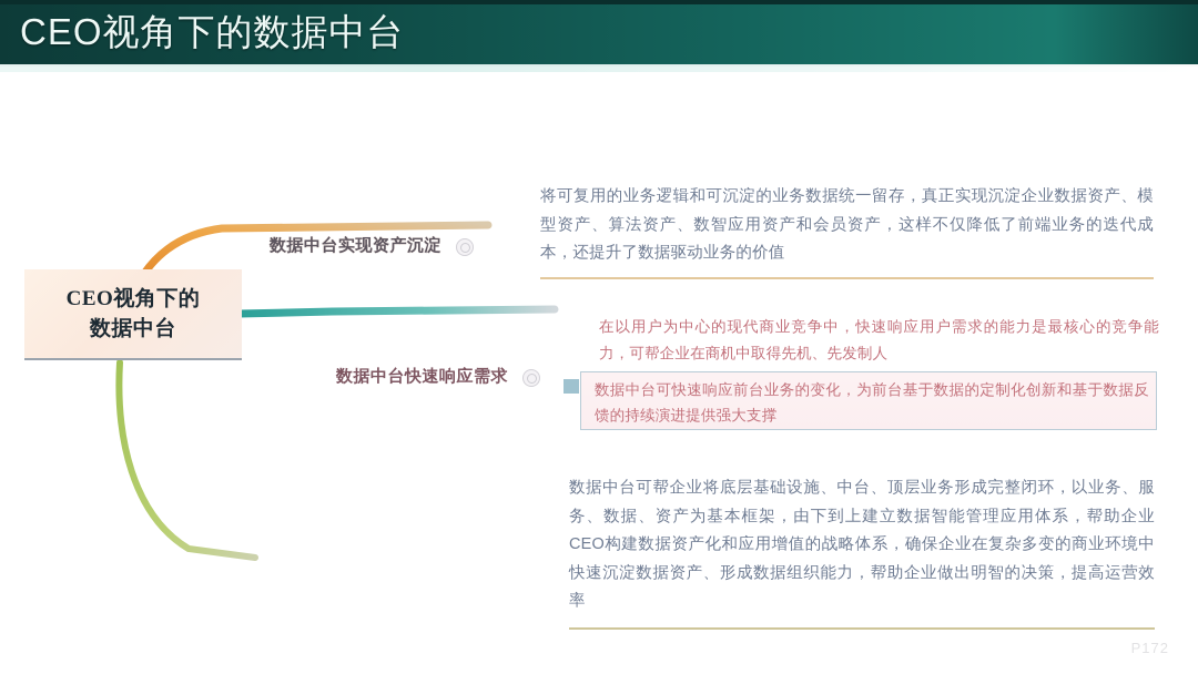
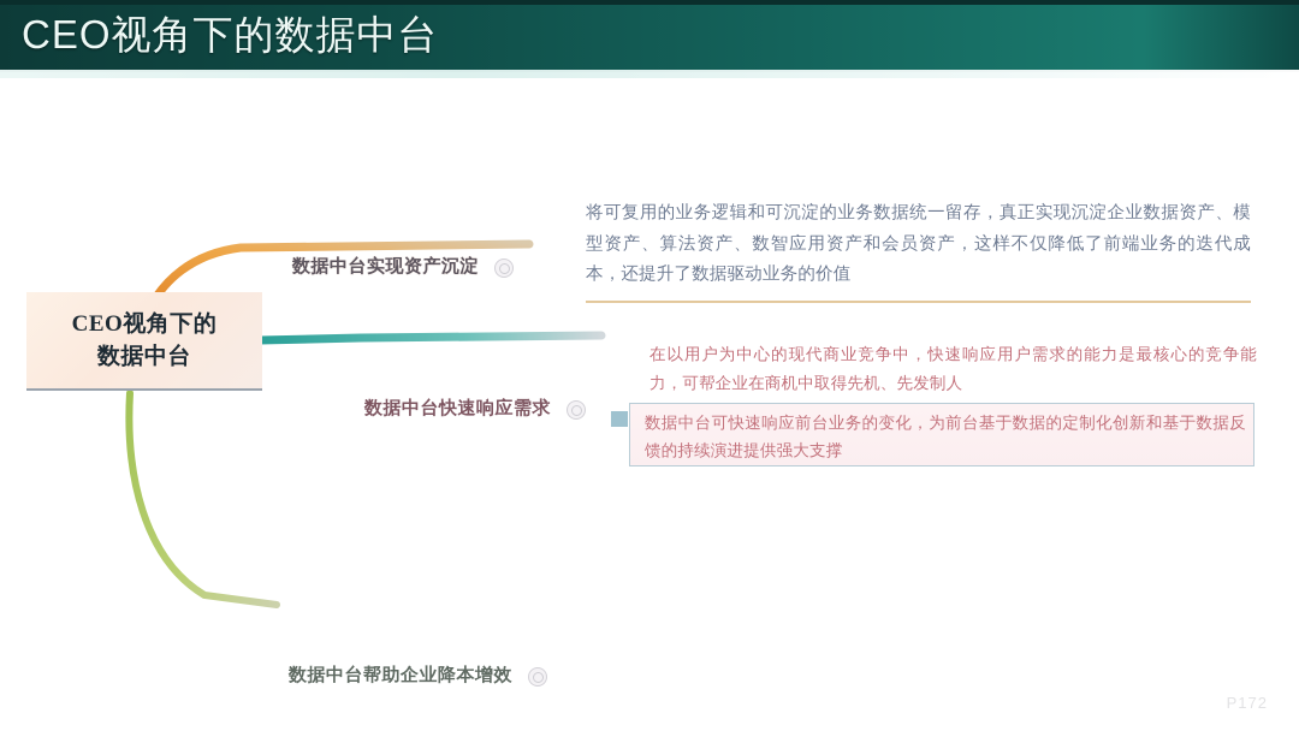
  CEO视角下的数据中台
  CEO视角下的
  数据中台
  数据中台实现资产沉淀
  数据中台快速响应需求
+ 数据中台帮助企业降本增效
  将可复用的业务逻辑和可沉淀的业务数据统一留存，真正实现沉淀企业数据资产、模型资产、算法资产、数智应用资产和会员资产，这样不仅降低了前端业务的迭代成本，还提升了数据驱动业务的价值
  在以用户为中心的现代商业竞争中，快速响应用户需求的能力是最核心的竞争能力，可帮企业在商机中取得先机、先发制人
  数据中台可快速响应前台业务的变化，为前台基于数据的定制化创新和基于数据反馈的持续演进提供强大支撑
- 数据中台可帮企业将底层基础设施、中台、顶层业务形成完整闭环，以业务、服务、数据、资产为基本框架，由下到上建立数据智能管理应用体系，帮助企业CEO构建数据资产化和应用增值的战略体系，确保企业在复杂多变的商业环境中快速沉淀数据资产、形成数据组织能力，帮助企业做出明智的决策，提高运营效率
  P172
